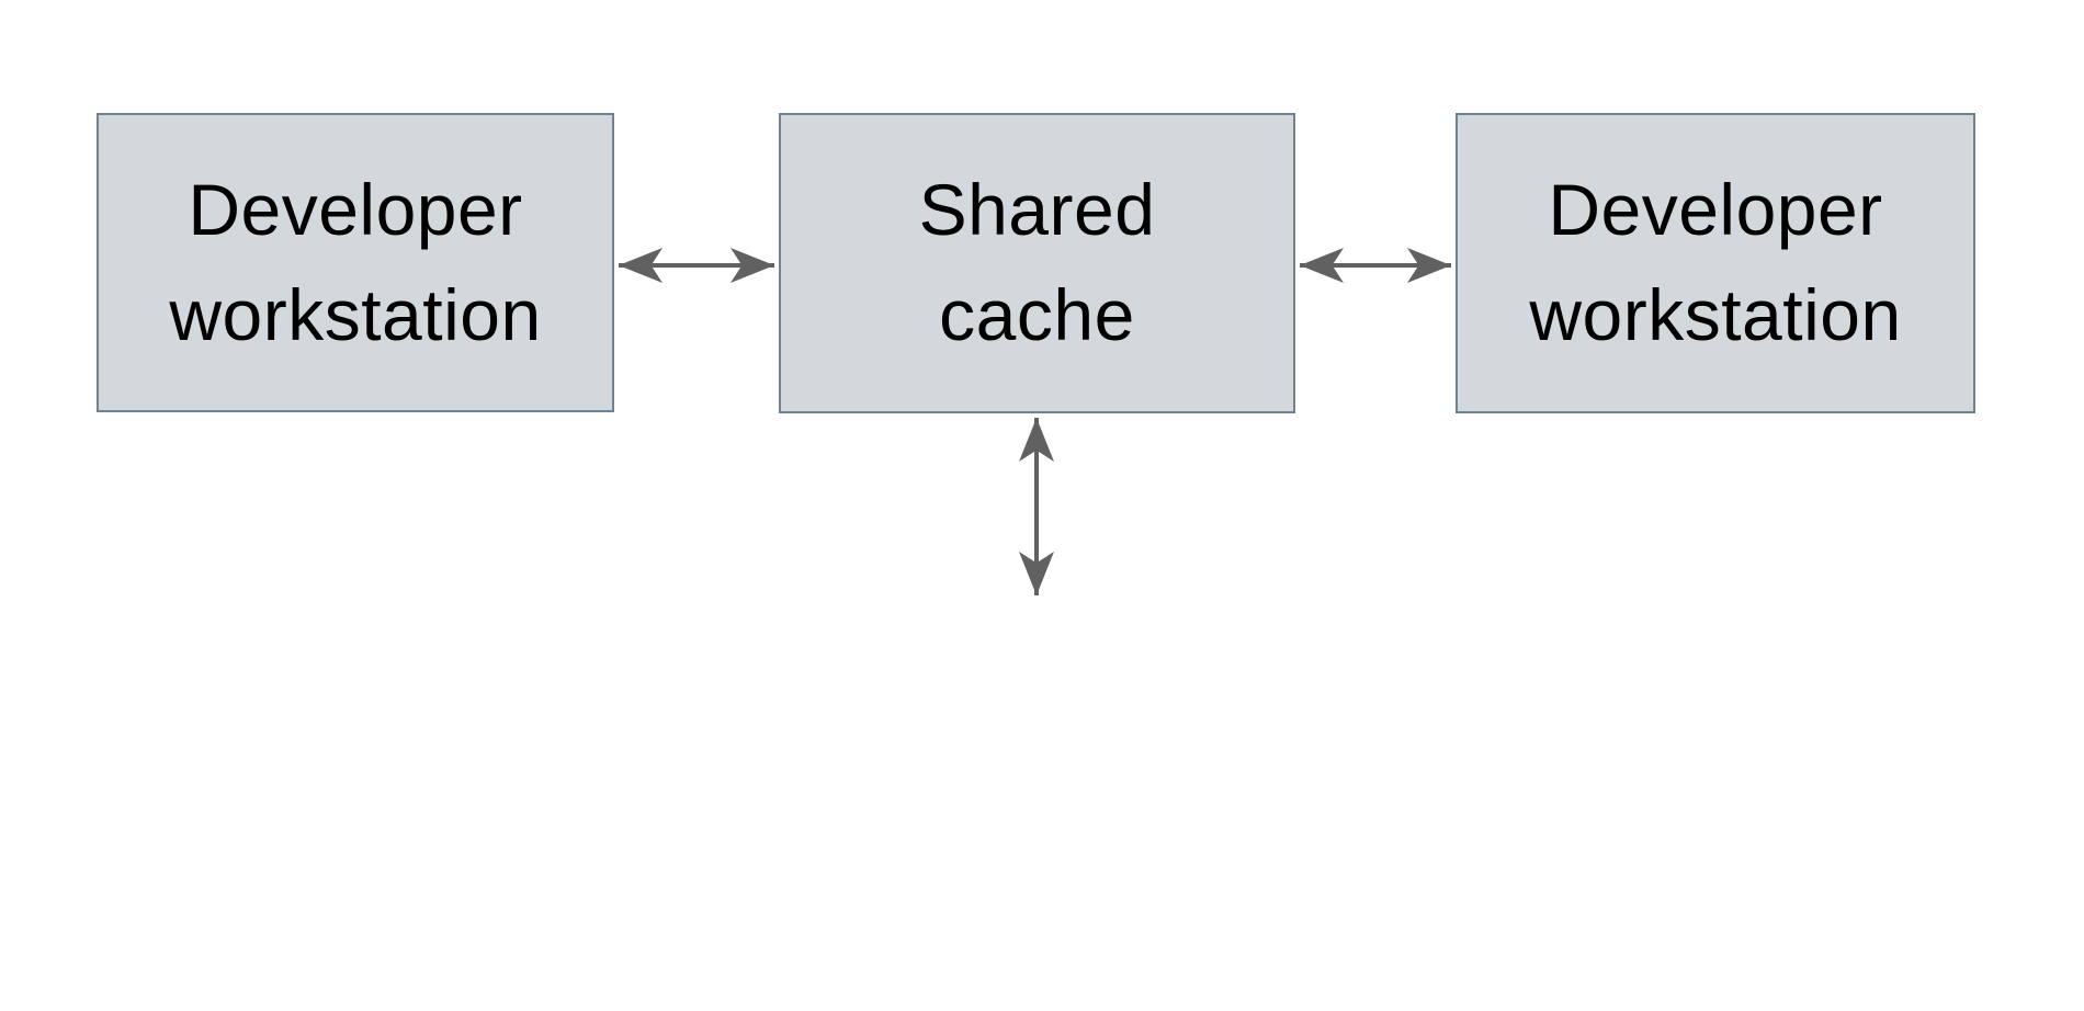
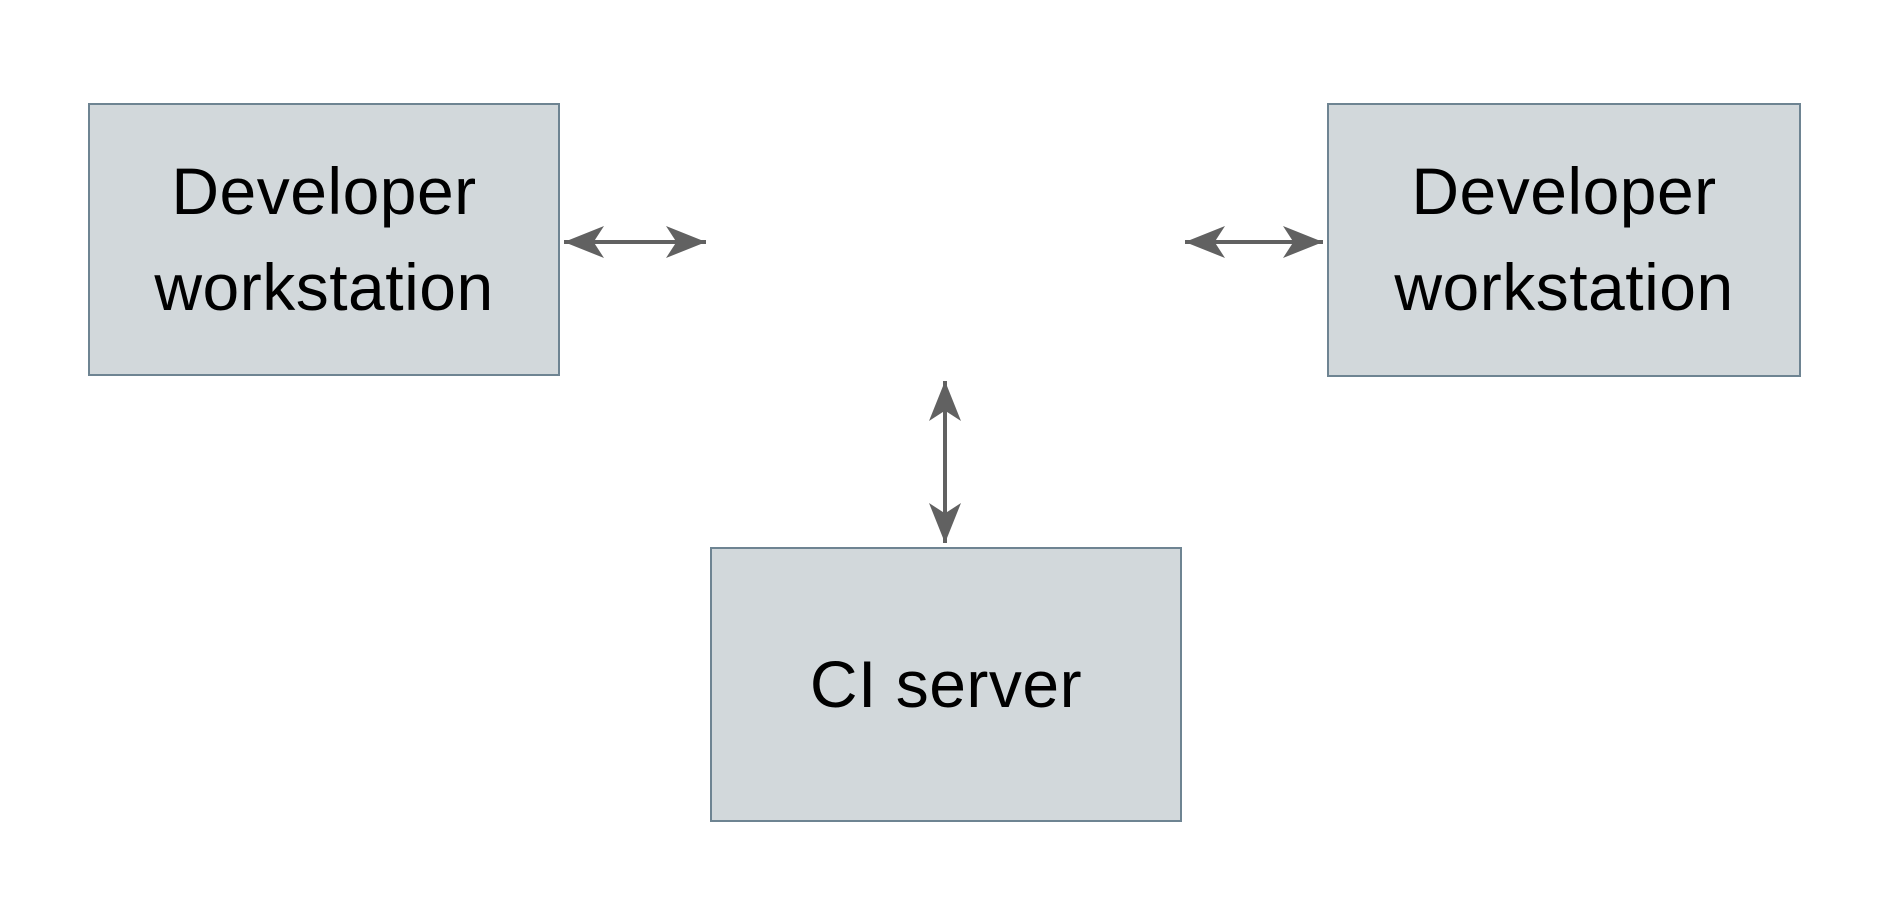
  Developer
  workstation
- Shared
- cache
  Developer
  workstation
+ CI server
